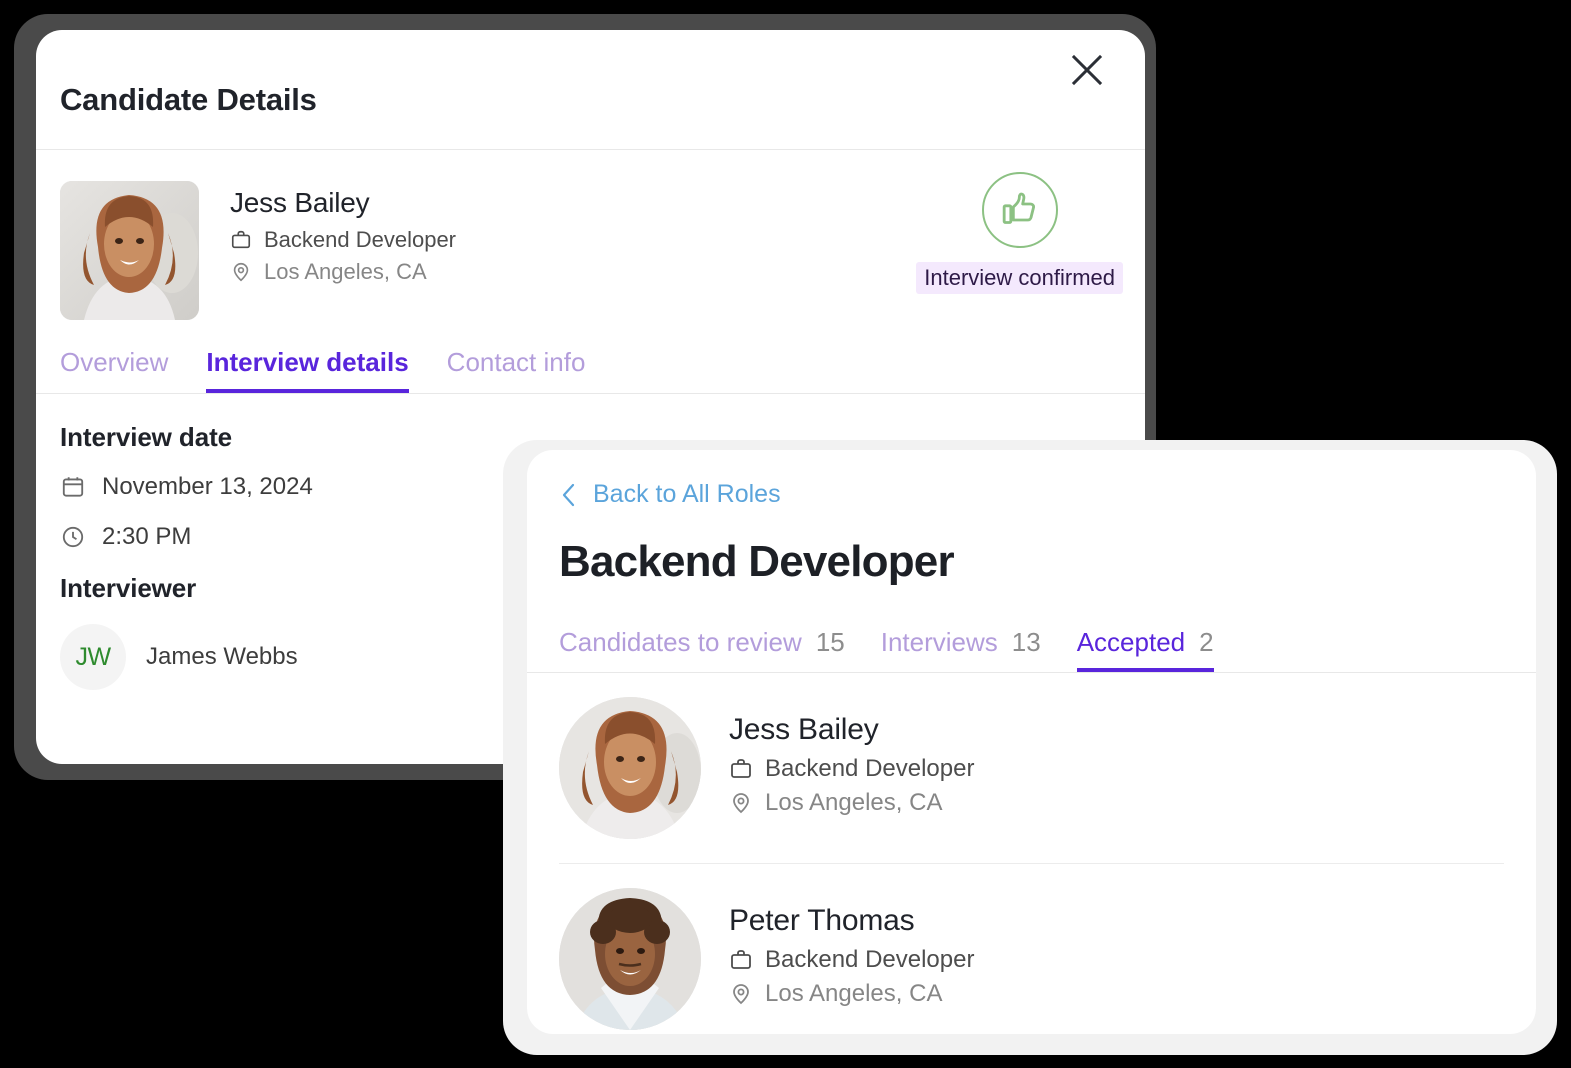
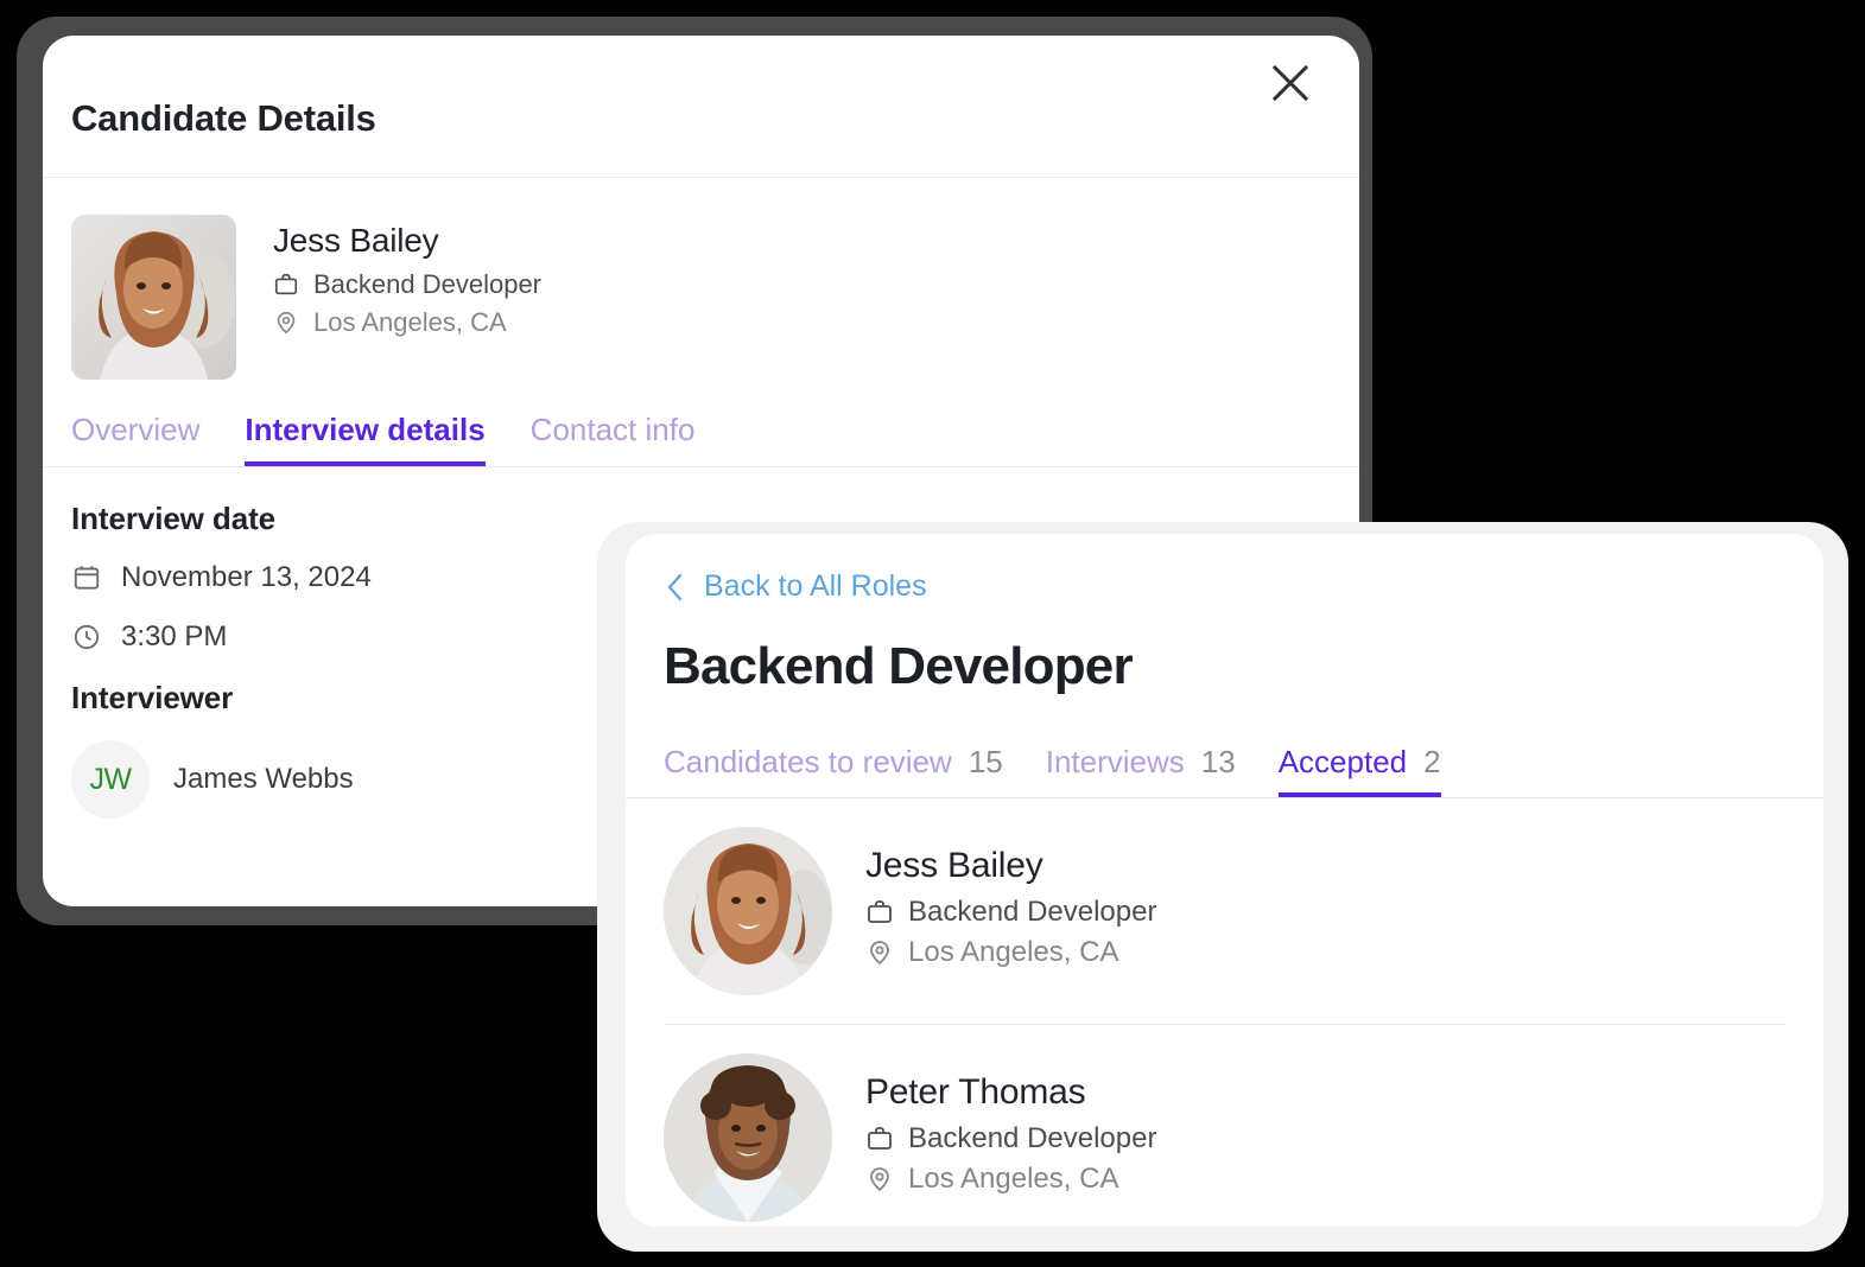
  Candidate Details
  Jess Bailey
  Backend Developer
  Los Angeles, CA
- Interview confirmed
  Overview
  Interview details
  Contact info
  Interview date
  November 13, 2024
- 2:30 PM
+ 3:30 PM
  Interviewer
  JW
  James Webbs
  Back to All Roles
  Backend Developer
  Candidates to review
  15
  Interviews
  13
  Accepted
  2
  Jess Bailey
  Backend Developer
  Los Angeles, CA
  Peter Thomas
  Backend Developer
  Los Angeles, CA
